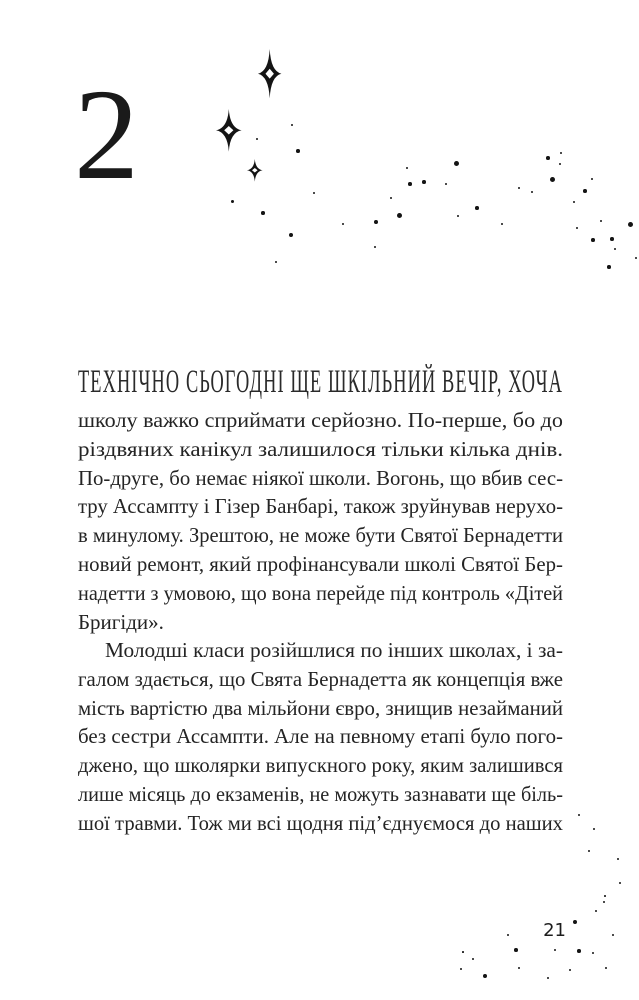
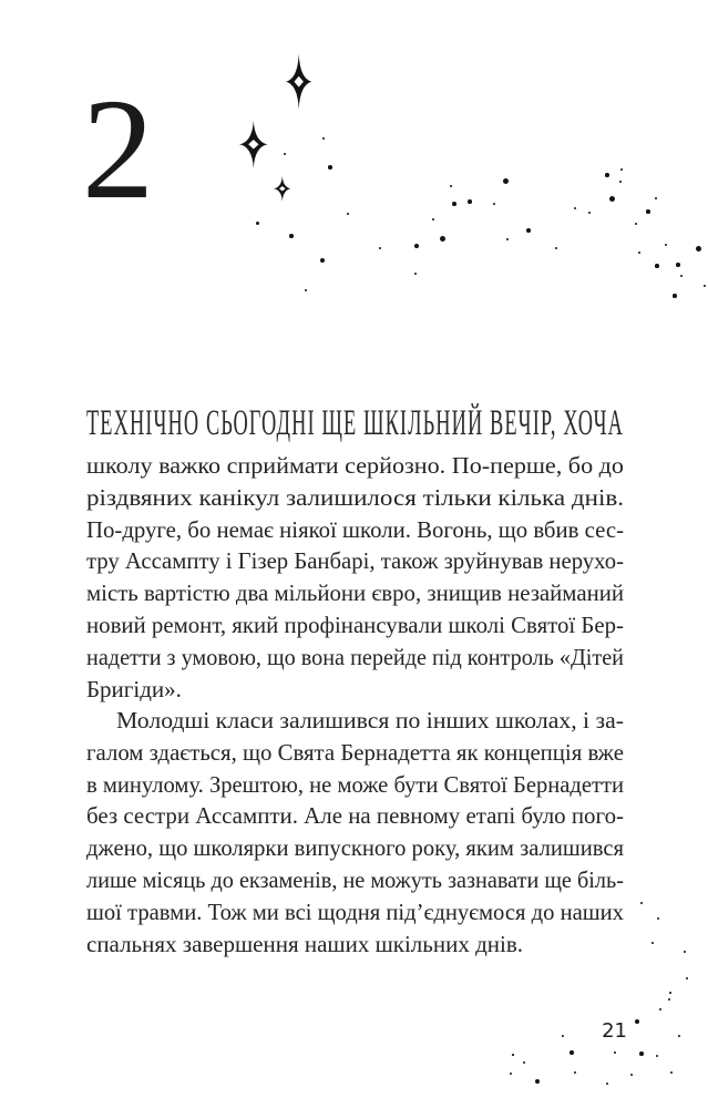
  2
  ТЕХНІЧНО СЬОГОДНІ ЩЕ ШКІЛЬНИЙ ВЕЧІР, ХОЧА
  школу важко сприймати серйозно. По-перше, бо до
  різдвяних канікул залишилося тільки кілька днів.
  По-друге, бо немає ніякої школи. Вогонь, що вбив сес-
  тру Ассампту і Гізер Банбарі, також зруйнував нерухо-
- в минулому. Зрештою, не може бути Святої Бернадетти
+ мість вартістю два мільйони євро, знищив незайманий
  новий ремонт, який профінансували школі Святої Бер-
  надетти з умовою, що вона перейде під контроль «Дітей
  Бригіди».
- Молодші класи розійшлися по інших школах, і за-
+ Молодші класи залишився по інших школах, і за-
  галом здається, що Свята Бернадетта як концепція вже
- мість вартістю два мільйони євро, знищив незайманий
+ в минулому. Зрештою, не може бути Святої Бернадетти
  без сестри Ассампти. Але на певному етапі було пого-
  джено, що школярки випускного року, яким залишився
  лише місяць до екзаменів, не можуть зазнавати ще біль-
  шої травми. Тож ми всі щодня під’єднуємося до наших
+ спальнях завершення наших шкільних днів.
  21
